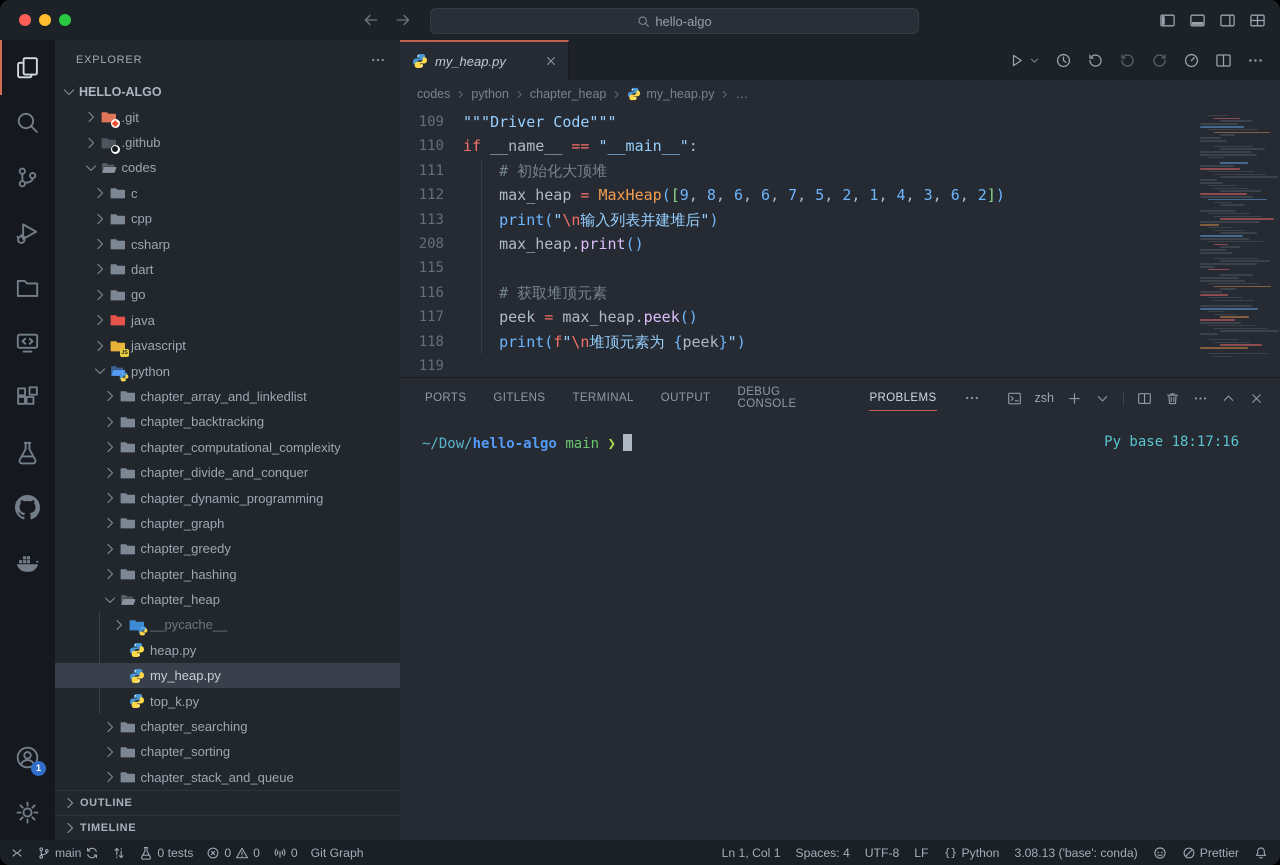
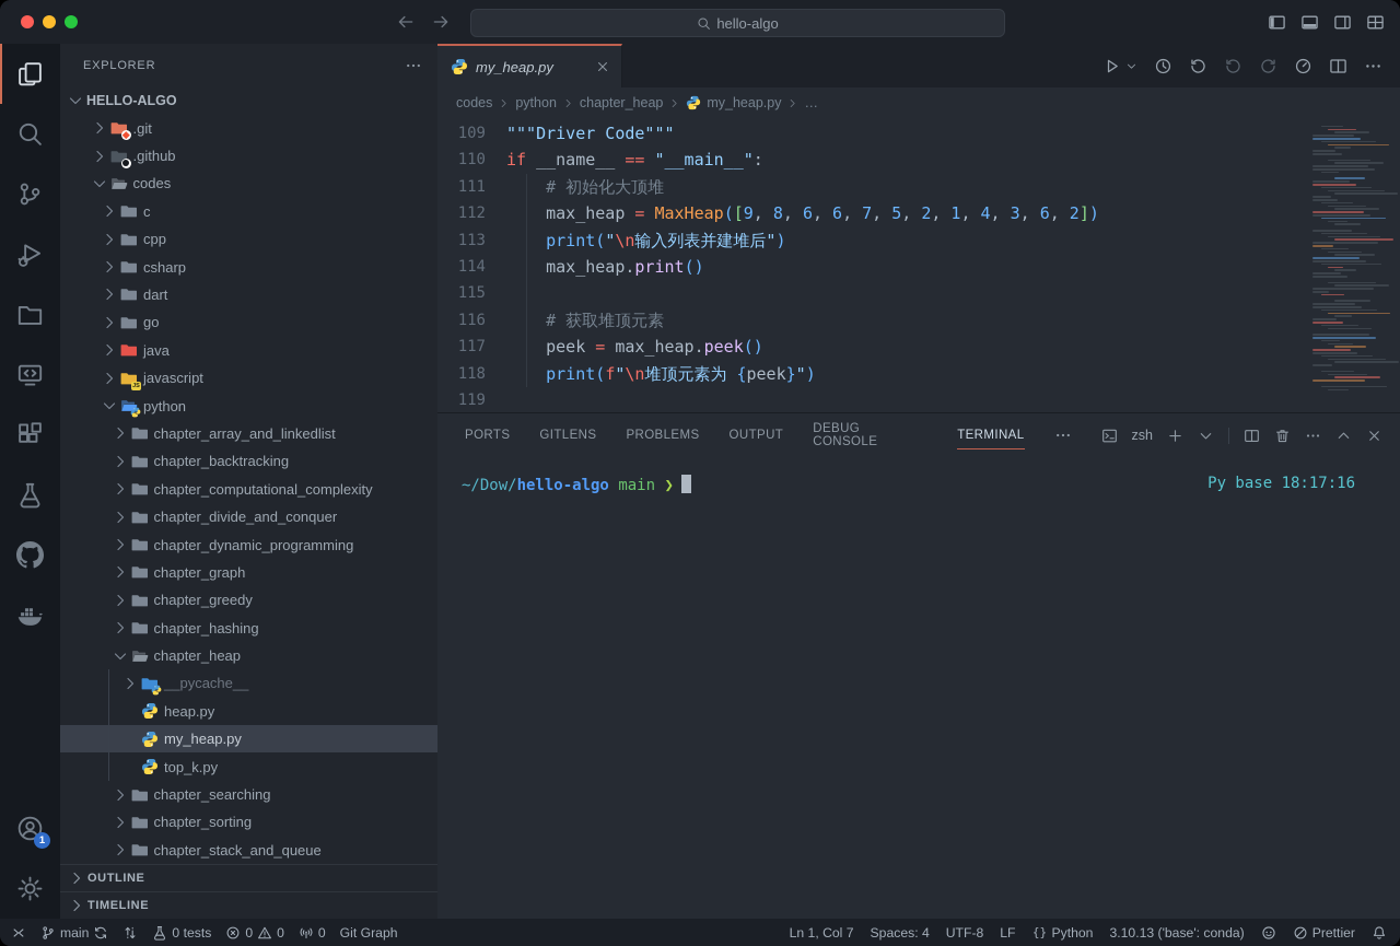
  hello-algo
  1
  EXPLORER
  HELLO-ALGO
  .git
  .github
  codes
  c
  cpp
  csharp
  dart
  go
  java
  javascript
  python
  chapter_array_and_linkedlist
  chapter_backtracking
  chapter_computational_complexity
  chapter_divide_and_conquer
  chapter_dynamic_programming
  chapter_graph
  chapter_greedy
  chapter_hashing
  chapter_heap
  __pycache__
  heap.py
  my_heap.py
  top_k.py
  chapter_searching
  chapter_sorting
  chapter_stack_and_queue
  OUTLINE
  TIMELINE
  my_heap.py
  codes
  python
  chapter_heap
  my_heap.py
  …
  109
  """Driver Code"""
  110
  if __name__ == "__main__":
  111
  # 初始化大顶堆
  112
  max_heap = MaxHeap([9, 8, 6, 6, 7, 5, 2, 1, 4, 3, 6, 2])
  113
  print("\n输入列表并建堆后")
- 208
+ 114
  max_heap.print()
  115
  116
  # 获取堆顶元素
  117
  peek = max_heap.peek()
  118
  print(f"\n堆顶元素为 {peek}")
  119
  PORTS
  GITLENS
- TERMINAL
+ PROBLEMS
  OUTPUT
  DEBUG CONSOLE
- PROBLEMS
+ TERMINAL
  zsh
  ~/Dow/hello-algo main ❯
  Py base 18:17:16
  main
  0 tests
  0
  0
  0
  Git Graph
- Ln 1, Col 1
+ Ln 1, Col 7
  Spaces: 4
  UTF-8
  LF
  {}
  Python
- 3.08.13 ('base': conda)
+ 3.10.13 ('base': conda)
  Prettier
